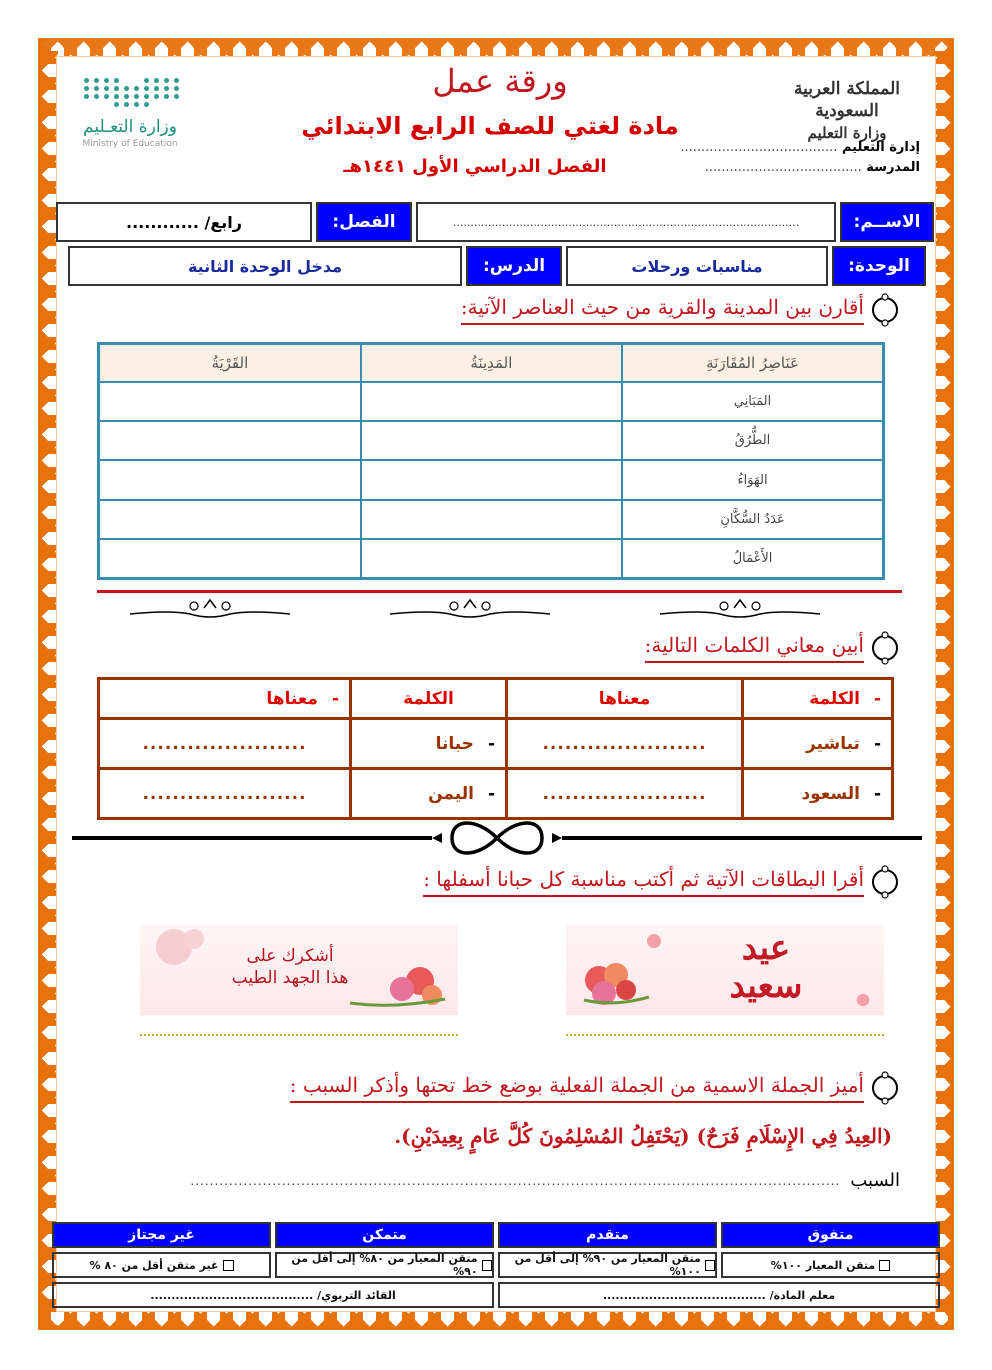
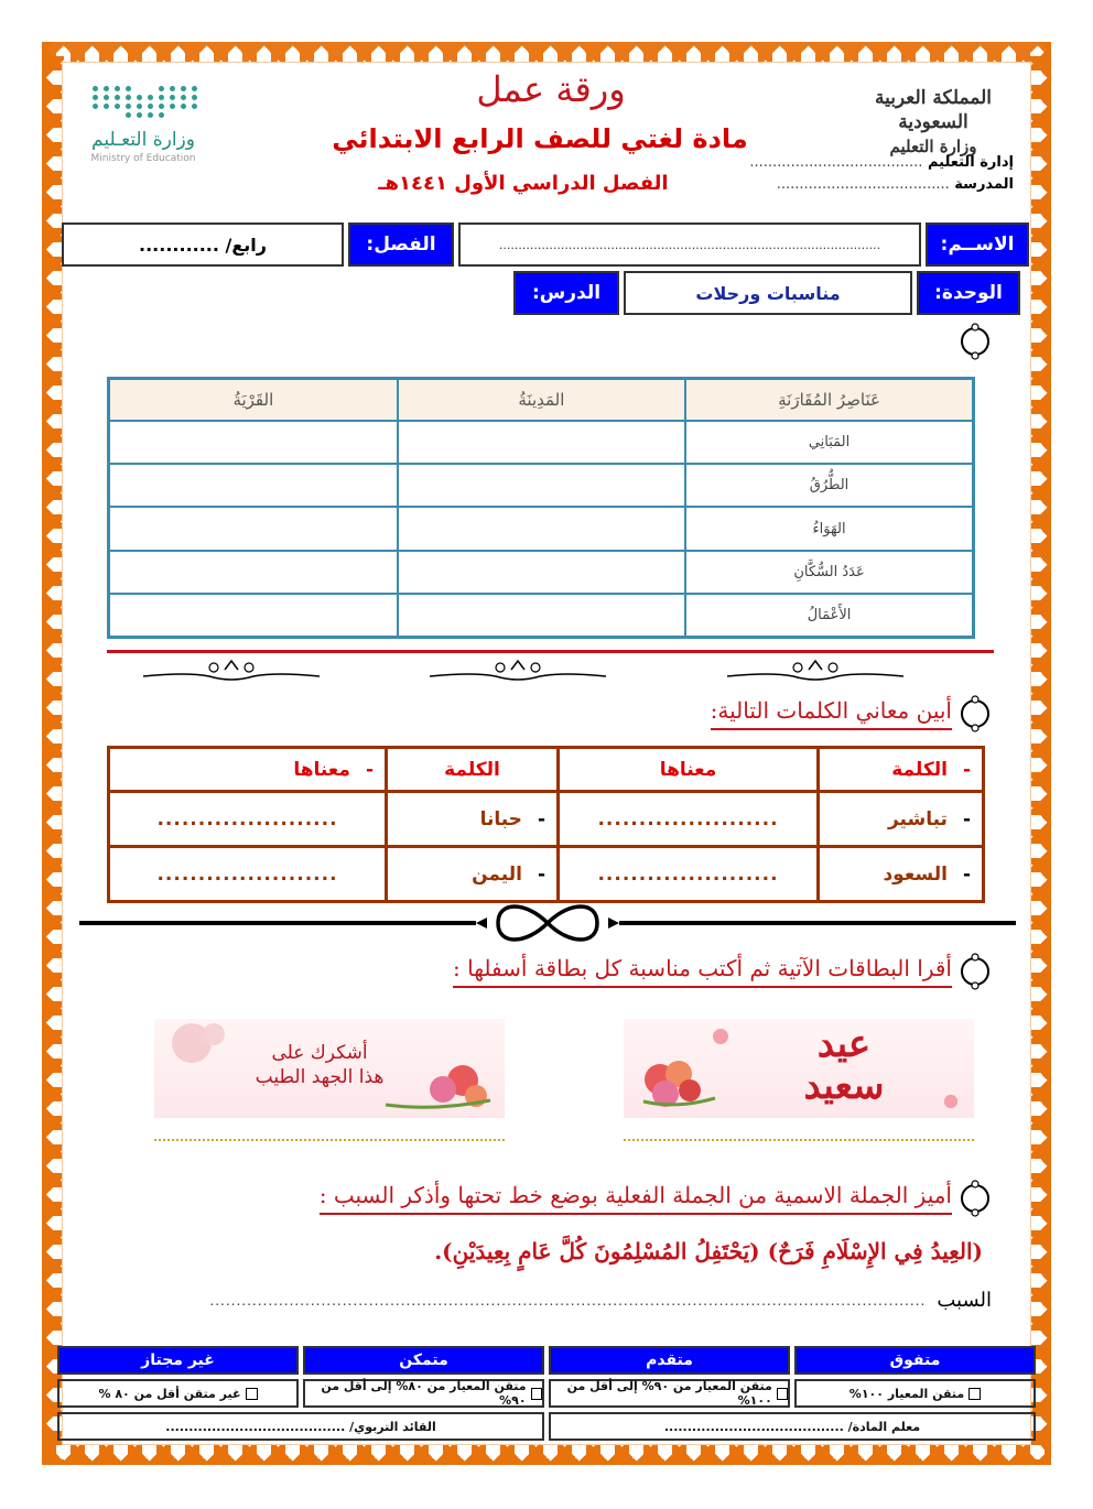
  المملكة العربية السعودية
  وزارة التعليم
  إدارة التعليم ......................................
  المدرسة ......................................
  ورقة عمل
  مادة لغتي للصف الرابع الابتدائي
  الفصل الدراسي الأول ١٤٤١هـ
  وزارة التعـليم
  Ministry of Education
  الاســم:
  ...................................................................................................
  الفصل:
  رابع/ ............
  الوحدة:
  مناسبات ورحلات
  الدرس:
- مدخل الوحدة الثانية
- أقارن بين المدينة والقرية من حيث العناصر الآتية:
  عَنَاصِرُ المُقَارَنَةِ	المَدِينَةُ	القَرْيَةُ
  المَبَانِي
  الطُّرُقُ
  الهَوَاءُ
  عَدَدُ السُّكَّانِ
  الأَعْمَالُ
  أبين معاني الكلمات التالية:
  -الكلمة	معناها	الكلمة	-معناها
  -تباشير	......................	-حبانا	......................
  -السعود	......................	-اليمن	......................
- أقرا البطاقات الآتية ثم أكتب مناسبة كل حبانا أسفلها :
+ أقرا البطاقات الآتية ثم أكتب مناسبة كل بطاقة أسفلها :
  عيد
  سعيد
  أشكرك على
  هذا الجهد الطيب
  أميز الجملة الاسمية من الجملة الفعلية بوضع خط تحتها وأذكر السبب :
  (العِيدُ فِي الإِسْلَامِ فَرَحٌ) (يَحْتَفِلُ المُسْلِمُونَ كُلَّ عَامٍ بِعِيدَيْنِ).
  السبب
  .......................................................................................................................................
  متفوق
  متقدم
  متمكن
  غير مجتاز
  متقن المعيار ١٠٠%
  متقن المعيار من ٩٠% إلى أقل من ١٠٠%
  متقن المعيار من ٨٠% إلى أقل من ٩٠%
  غير متقن أقل من ٨٠ %
  معلم المادة/ .......................................
  القائد التربوي/ .......................................
